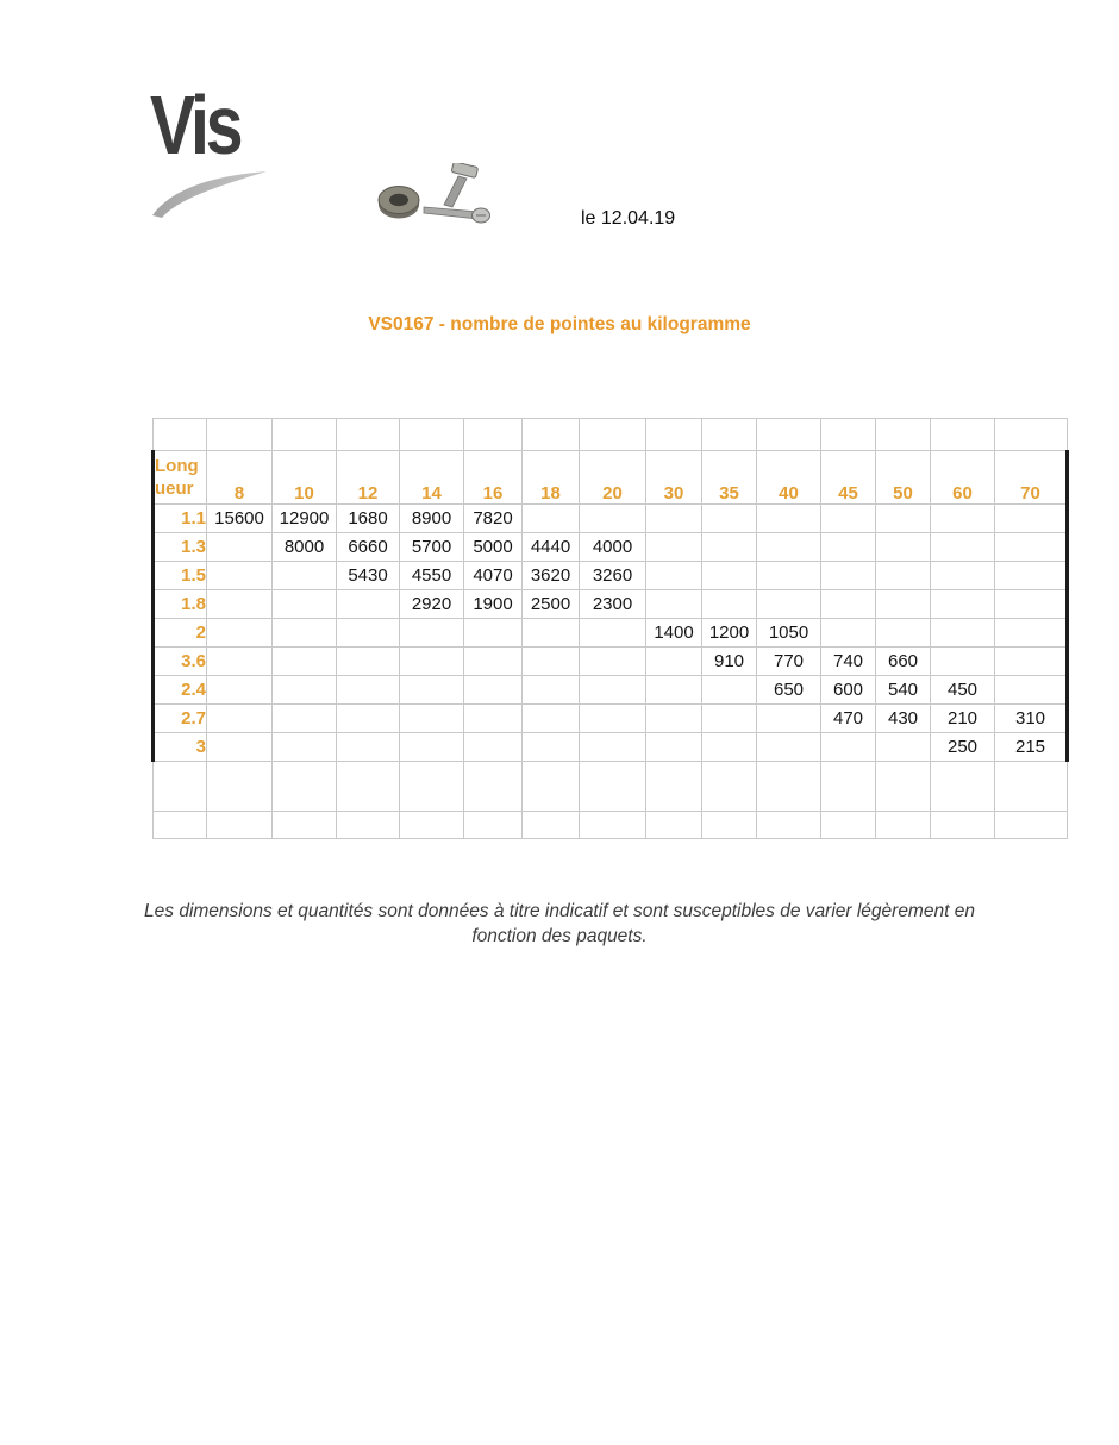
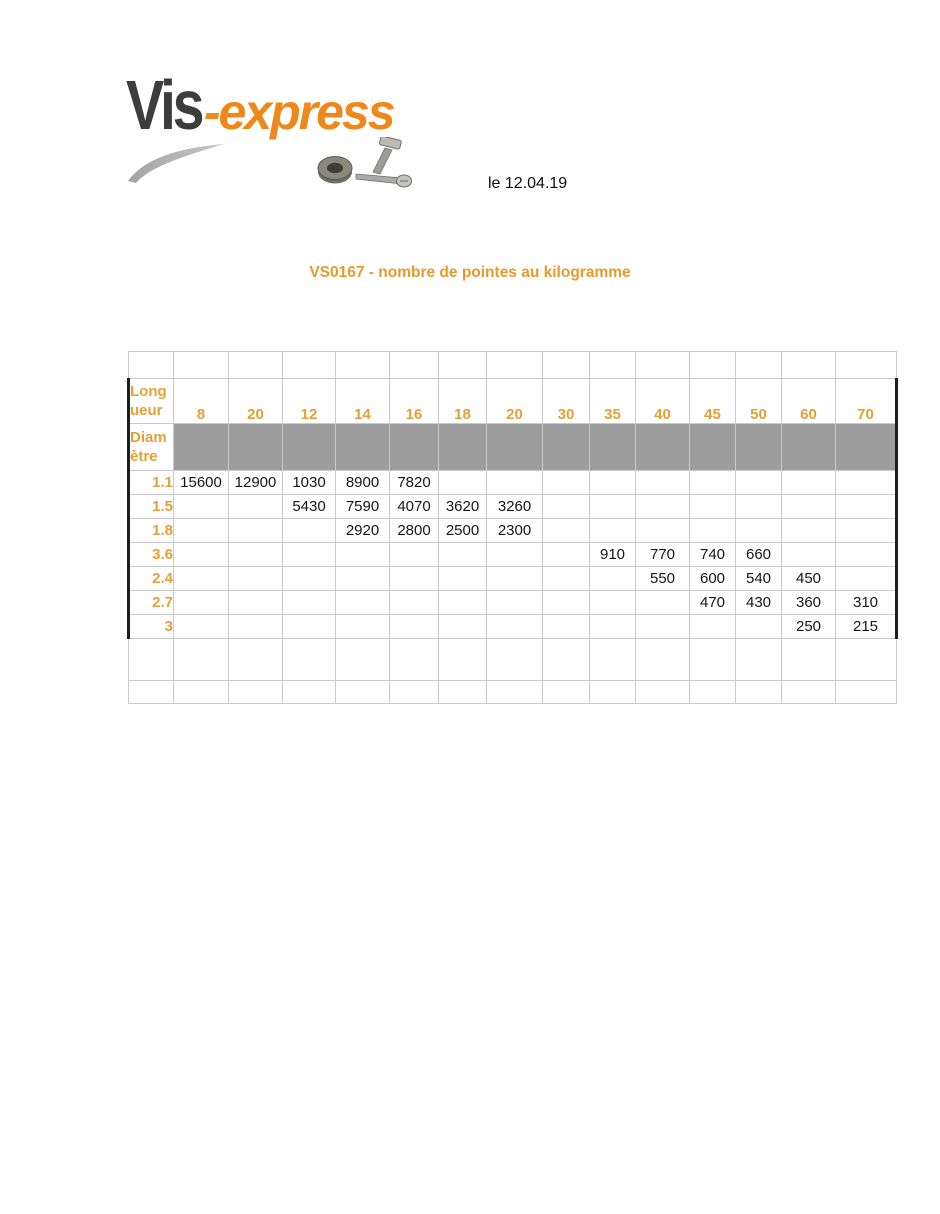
  Vis
+ -express
  le 12.04.19
  VS0167 - nombre de pointes au kilogramme
- Longueur	8	10	12	14	16	18	20	30	35	40	45	50	60	70
+ Longueur	8	20	12	14	16	18	20	30	35	40	45	50	60	70
+ Diamètre
- 1.1	15600	12900	1680	8900	7820
+ 1.1	15600	12900	1030	8900	7820
- 1.3		8000	6660	5700	5000	4440	4000
- 1.5			5430	4550	4070	3620	3260
+ 1.5			5430	7590	4070	3620	3260
- 1.8				2920	1900	2500	2300
+ 1.8				2920	2800	2500	2300
- 2								1400	1200	1050
  3.6									910	770	740	660
- 2.4										650	600	540	450
+ 2.4										550	600	540	450
- 2.7											470	430	210	310
+ 2.7											470	430	360	310
  3													250	215
- Les dimensions et quantités sont données à titre indicatif et sont susceptibles de varier légèrement en fonction des paquets.
